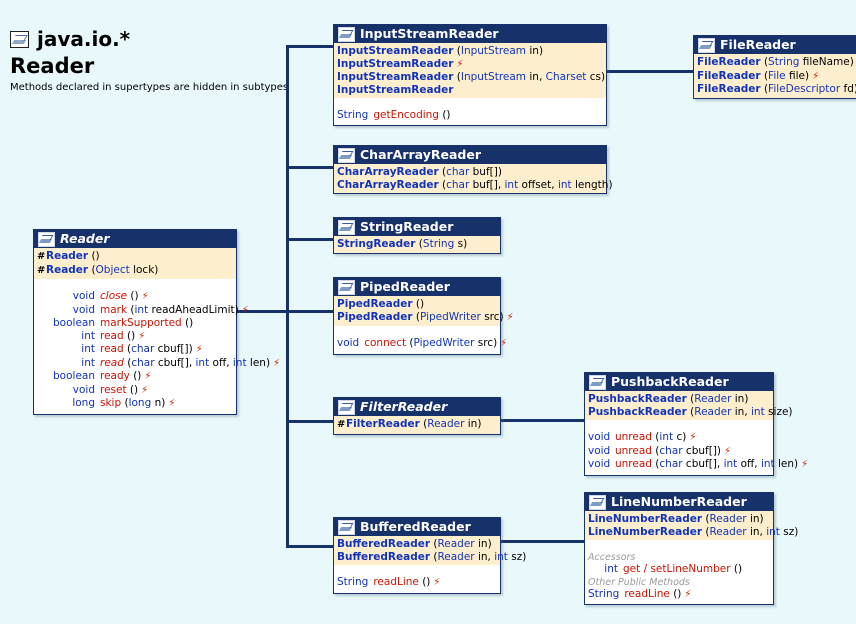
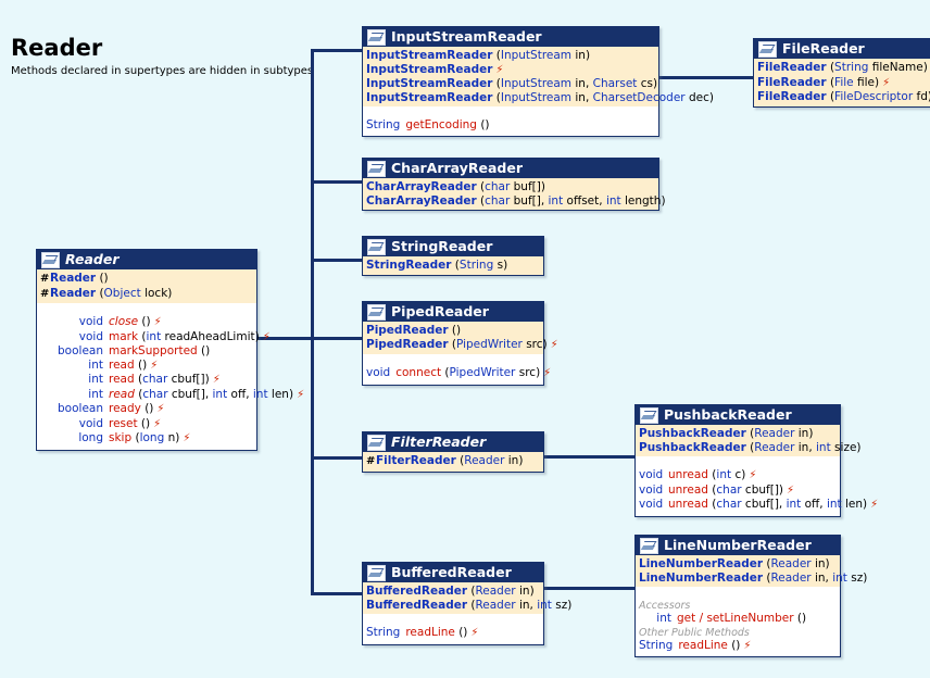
- java.io.*
  Reader
  Methods declared in supertypes are hidden in subtype
  Reader
  #
  Reader
  ()
  #
  Reader
  (Object lock)
  void
  close
  ()
  ⚡
  void
  mark
  (int readAheadLimit)
  ⚡
  boolean
  markSupported
  ()
  int
  read
  ()
  ⚡
  int
  read
  (char cbuf[])
  ⚡
  int
  read
  (char cbuf[], int off, int len)
  ⚡
  boolean
  ready
  ()
  ⚡
  void
  reset
  ()
  ⚡
  long
  skip
  (long n)
  ⚡
  InputStreamReader
  InputStreamReader
  (InputStream in)
  InputStreamReader
  ⚡
  InputStreamReader
  (InputStream in, Charset cs)
  InputStreamReader
+ (InputStream in, CharsetDecoder dec)
  String
  getEncoding
  ()
  FileReader
  FileReader
  (String fileName)
  FileReader
  (File file)
  ⚡
  FileReader
  (FileDescriptor fd
  CharArrayReader
  CharArrayReader
  (char buf[])
  CharArrayReader
  (char buf[], int offset, int length)
  StringReader
  StringReader
  (String s)
  PipedReader
  PipedReader
  ()
  PipedReader
  (PipedWriter src)
  ⚡
  void
  connect
  (PipedWriter src)
  ⚡
  FilterReader
  #
  FilterReader
  (Reader in)
  PushbackReader
  PushbackReader
  (Reader in)
  PushbackReader
  (Reader in, int size)
  void
  unread
  (int c)
  ⚡
  void
  unread
  (char cbuf[])
  ⚡
  void
  unread
  (char cbuf[], int off, int len)
  ⚡
  BufferedReader
  BufferedReader
  (Reader in)
  BufferedReader
  (Reader in, int sz)
  String
  readLine
  ()
  ⚡
  LineNumberReader
  LineNumberReader
  (Reader in)
  LineNumberReader
  (Reader in, int sz)
  Accessors
  int
  get / setLineNumber
  ()
  Other Public Methods
  String
  readLine
  ()
  ⚡
